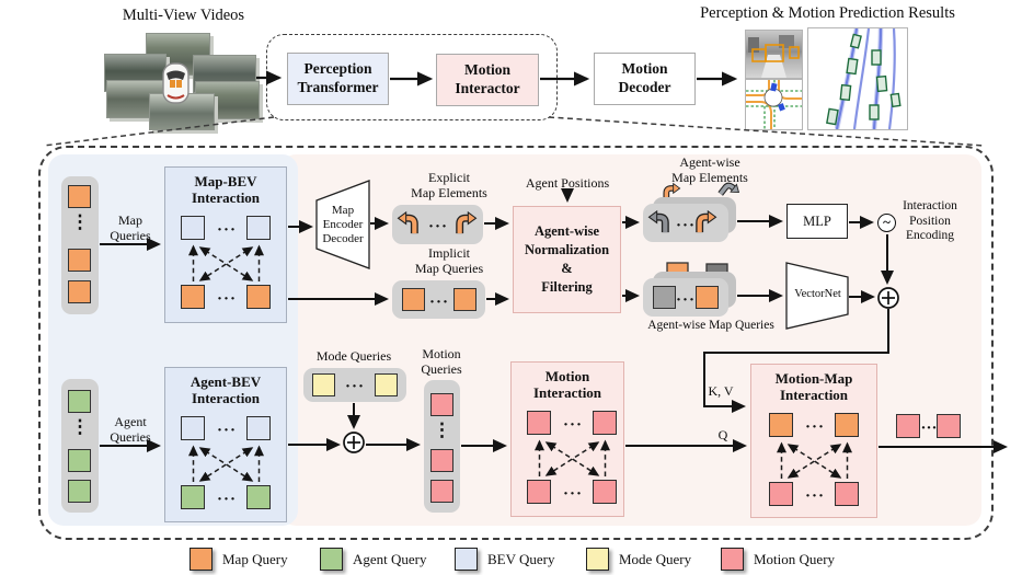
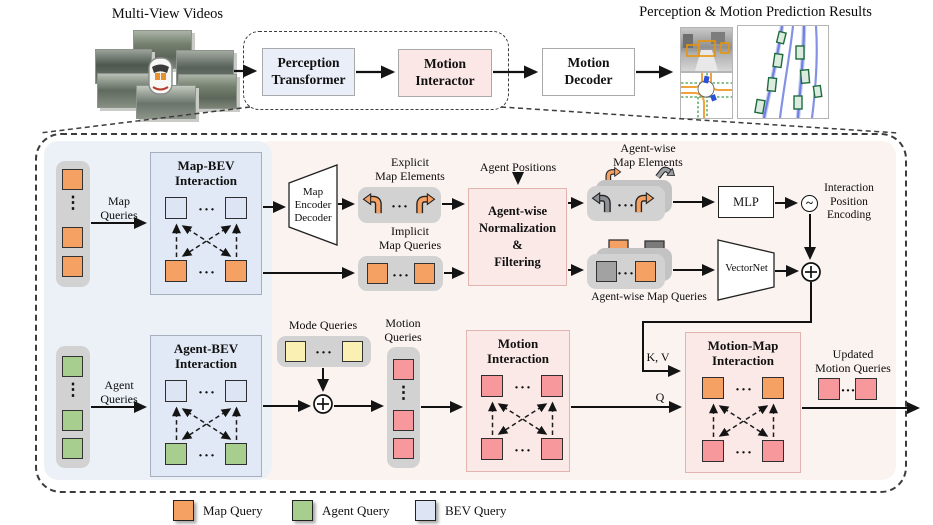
  Multi-View Videos
  Perception & Motion Prediction Results
  Perception
  Transformer
  Motion
  Interactor
  Motion
  Decoder
  ⋮
  Map
  Queries
  Map-BEV
  Interaction
  ···
  ···
  Map
  Encoder
  Decoder
  Explicit
  Map Elements
  ···
  Implicit
  Map Queries
  ···
  Agent Positions
  Agent-wise
  Normalization
  &
  Filtering
  Agent-wise
  Map Elements
  ···
  ···
  Agent-wise Map Queries
  MLP
  VectorNet
  ~
  Interaction
  Position
  Encoding
  ⋮
  Agent
  Queries
  Agent-BEV
  Interaction
  ···
  ···
  Mode Queries
  ···
  Motion
  Queries
  ⋮
  Motion
  Interaction
  ···
  ···
  K, V
  Q
  Motion-Map
  Interaction
  ···
  ···
+ Updated
+ Motion Queries
  ···
  Map Query
  Agent Query
  BEV Query
- Mode Query
- Motion Query
